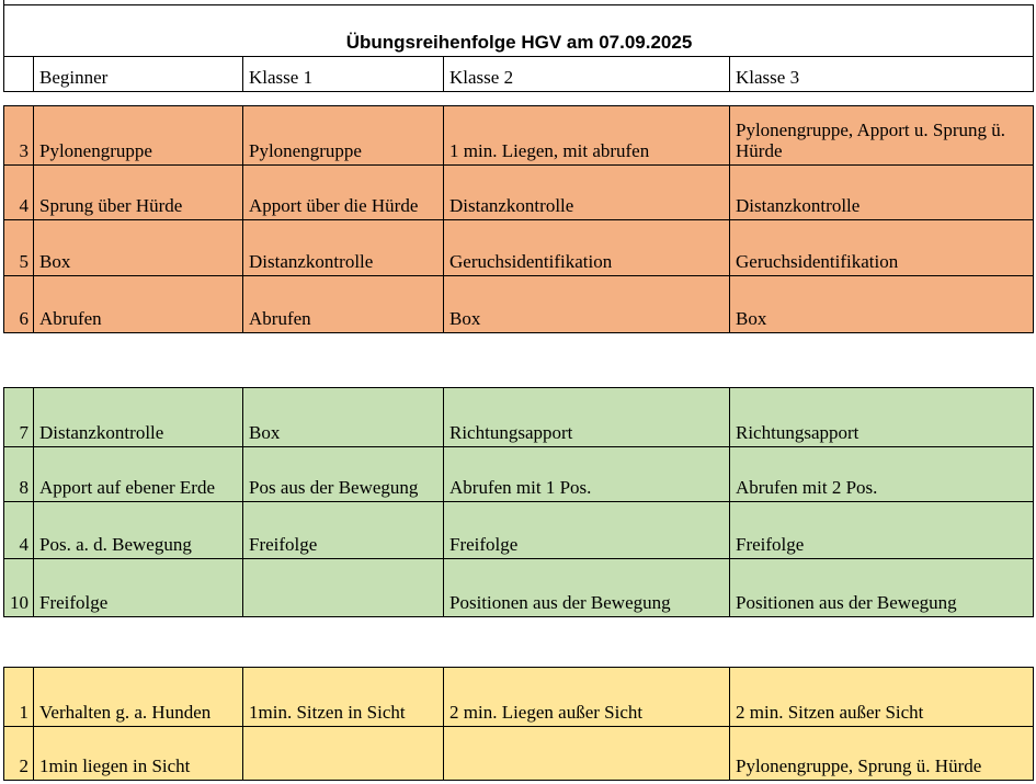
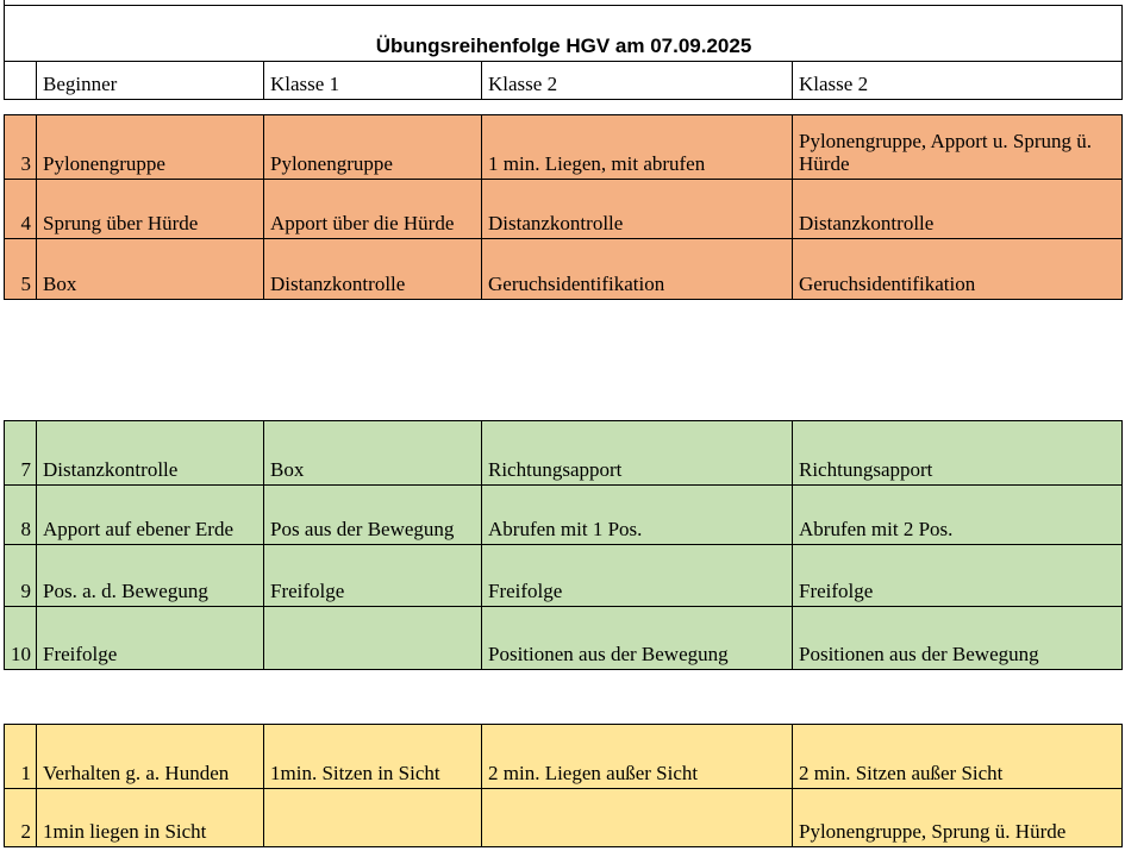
  Übungsreihenfolge HGV am 07.09.2025
- 	Beginner	Klasse 1	Klasse 2	Klasse 3
+ 	Beginner	Klasse 1	Klasse 2	Klasse 2
  3	Pylonengruppe	Pylonengruppe	1 min. Liegen, mit abrufen	Pylonengruppe, Apport u. Sprung ü. Hürde
  4	Sprung über Hürde	Apport über die Hürde	Distanzkontrolle	Distanzkontrolle
  5	Box	Distanzkontrolle	Geruchsidentifikation	Geruchsidentifikation
- 6	Abrufen	Abrufen	Box	Box
  7	Distanzkontrolle	Box	Richtungsapport	Richtungsapport
  8	Apport auf ebener Erde	Pos aus der Bewegung	Abrufen mit 1 Pos.	Abrufen mit 2 Pos.
- 4	Pos. a. d. Bewegung	Freifolge	Freifolge	Freifolge
+ 9	Pos. a. d. Bewegung	Freifolge	Freifolge	Freifolge
  10	Freifolge		Positionen aus der Bewegung	Positionen aus der Bewegung
  1	Verhalten g. a. Hunden	1min. Sitzen in Sicht	2 min. Liegen außer Sicht	2 min. Sitzen außer Sicht
  2	1min liegen in Sicht			Pylonengruppe, Sprung ü. Hürde
